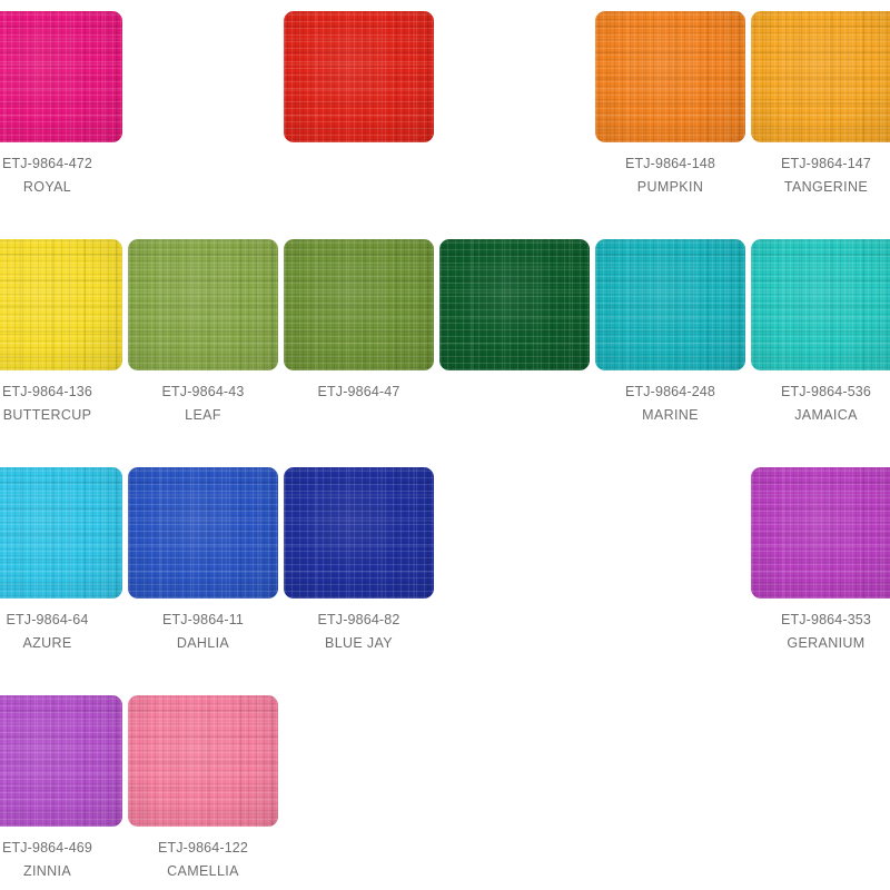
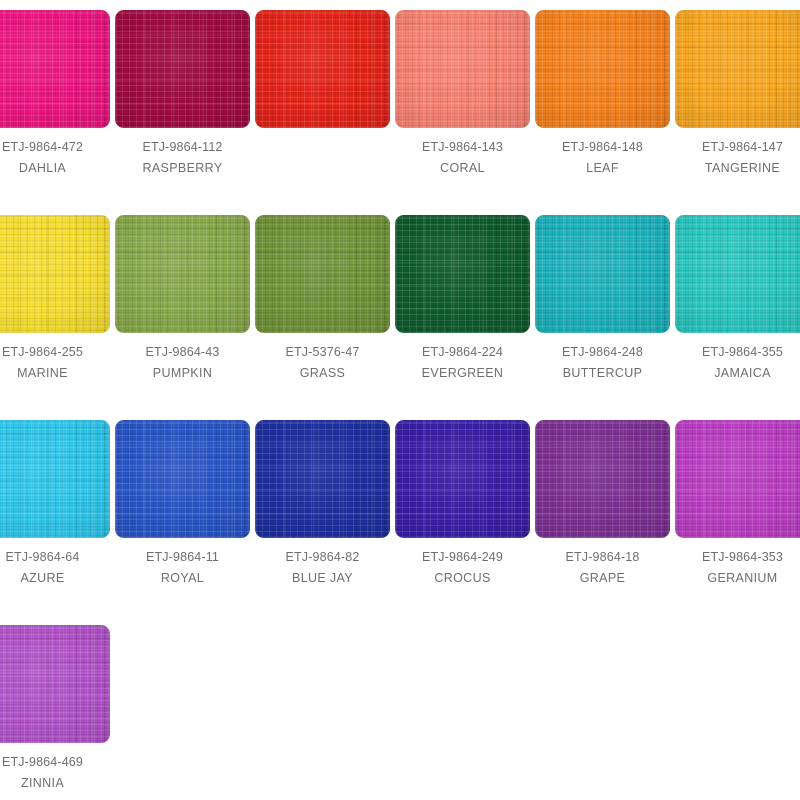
  ETJ-9864-472
- ROYAL
+ DAHLIA
+ ETJ-9864-112
+ RASPBERRY
+ ETJ-9864-143
+ CORAL
  ETJ-9864-148
- PUMPKIN
+ LEAF
  ETJ-9864-147
  TANGERINE
- ETJ-9864-136
+ ETJ-9864-255
- BUTTERCUP
+ MARINE
  ETJ-9864-43
- LEAF
+ PUMPKIN
- ETJ-9864-47
+ ETJ-5376-47
+ GRASS
+ ETJ-9864-224
+ EVERGREEN
  ETJ-9864-248
- MARINE
+ BUTTERCUP
- ETJ-9864-536
+ ETJ-9864-355
  JAMAICA
  ETJ-9864-64
  AZURE
  ETJ-9864-11
- DAHLIA
+ ROYAL
  ETJ-9864-82
  BLUE JAY
+ ETJ-9864-249
+ CROCUS
+ ETJ-9864-18
+ GRAPE
  ETJ-9864-353
  GERANIUM
  ETJ-9864-469
  ZINNIA
- ETJ-9864-122
- CAMELLIA
